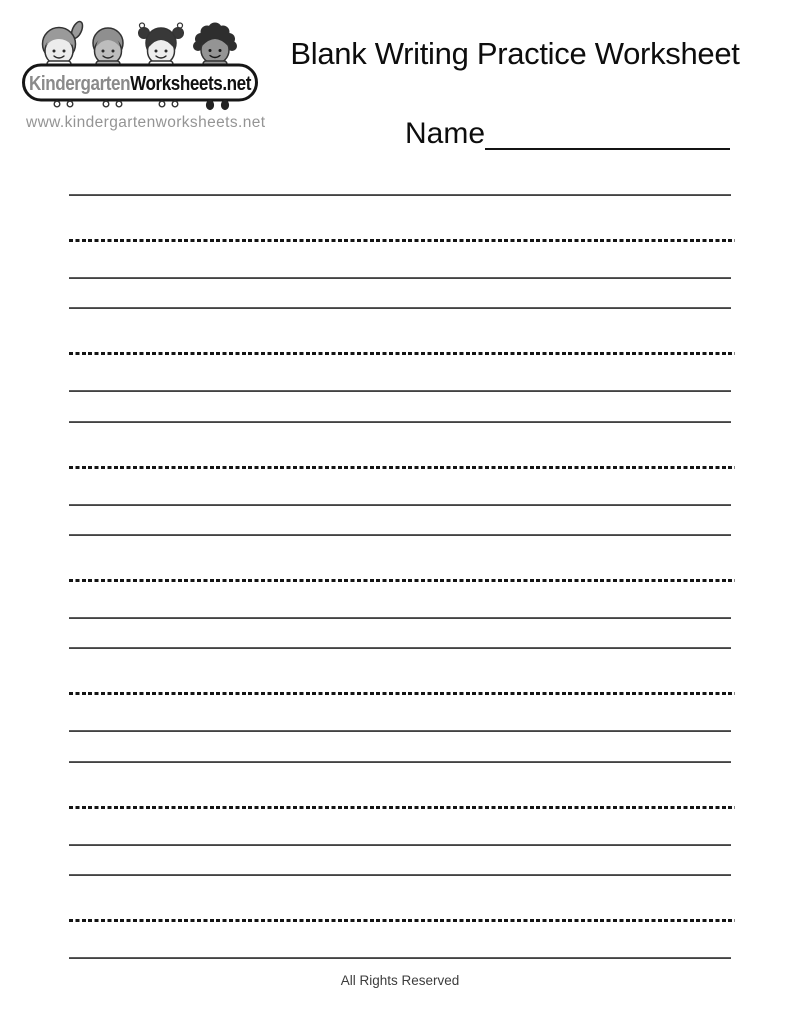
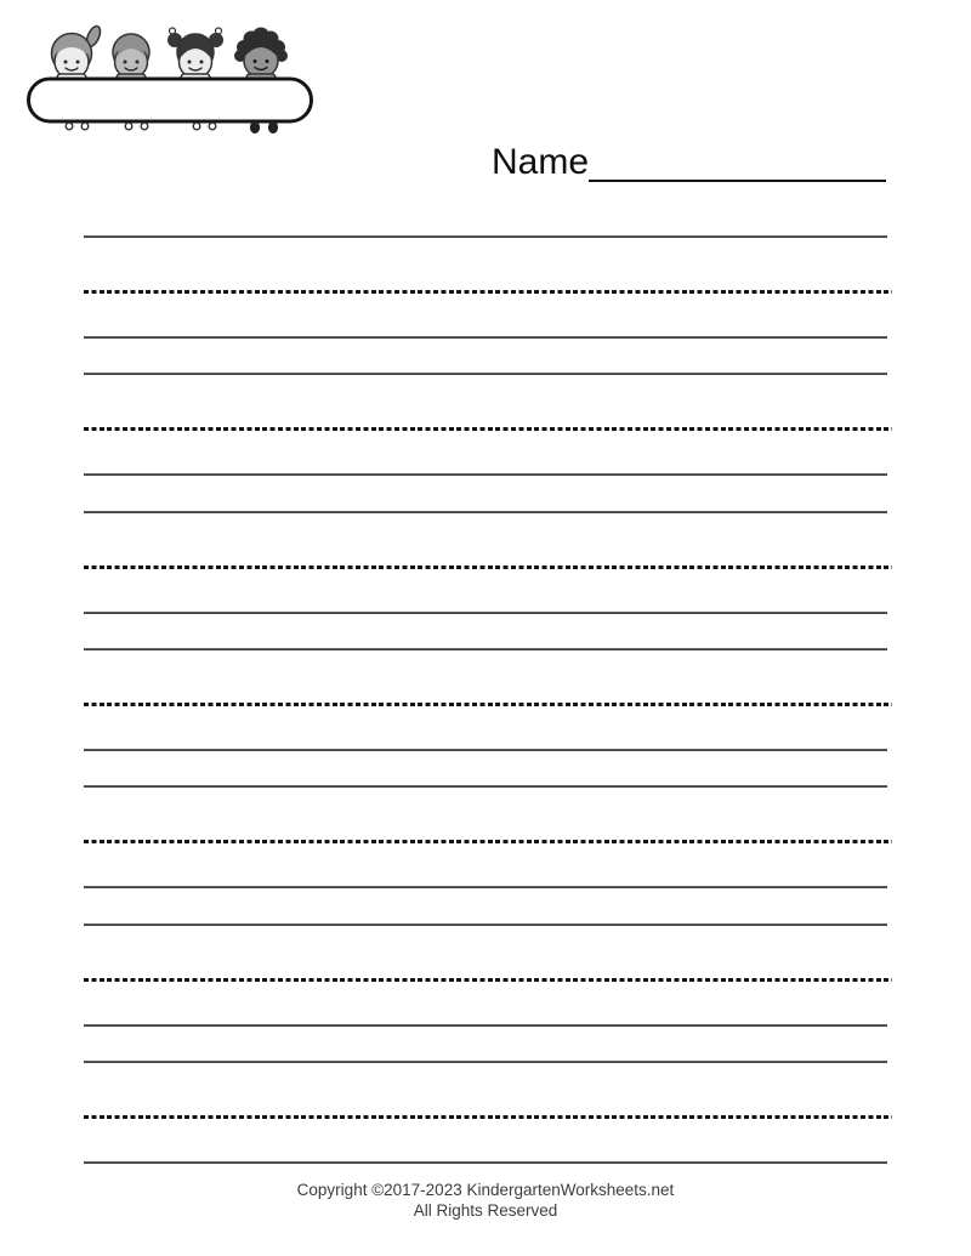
- KindergartenWorksheets.net
- www.kindergartenworksheets.net
- Blank Writing Practice Worksheet
  Name
+ Copyright ©2017-2023 KindergartenWorksheets.net
  All Rights Reserved
